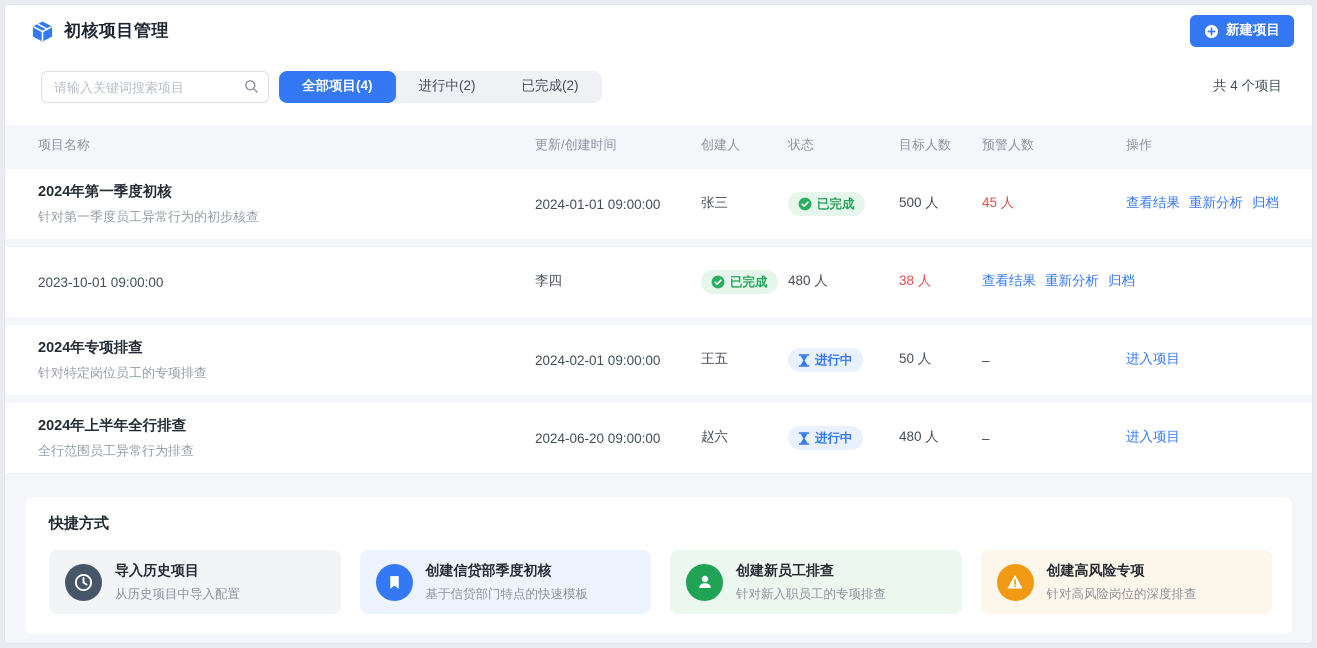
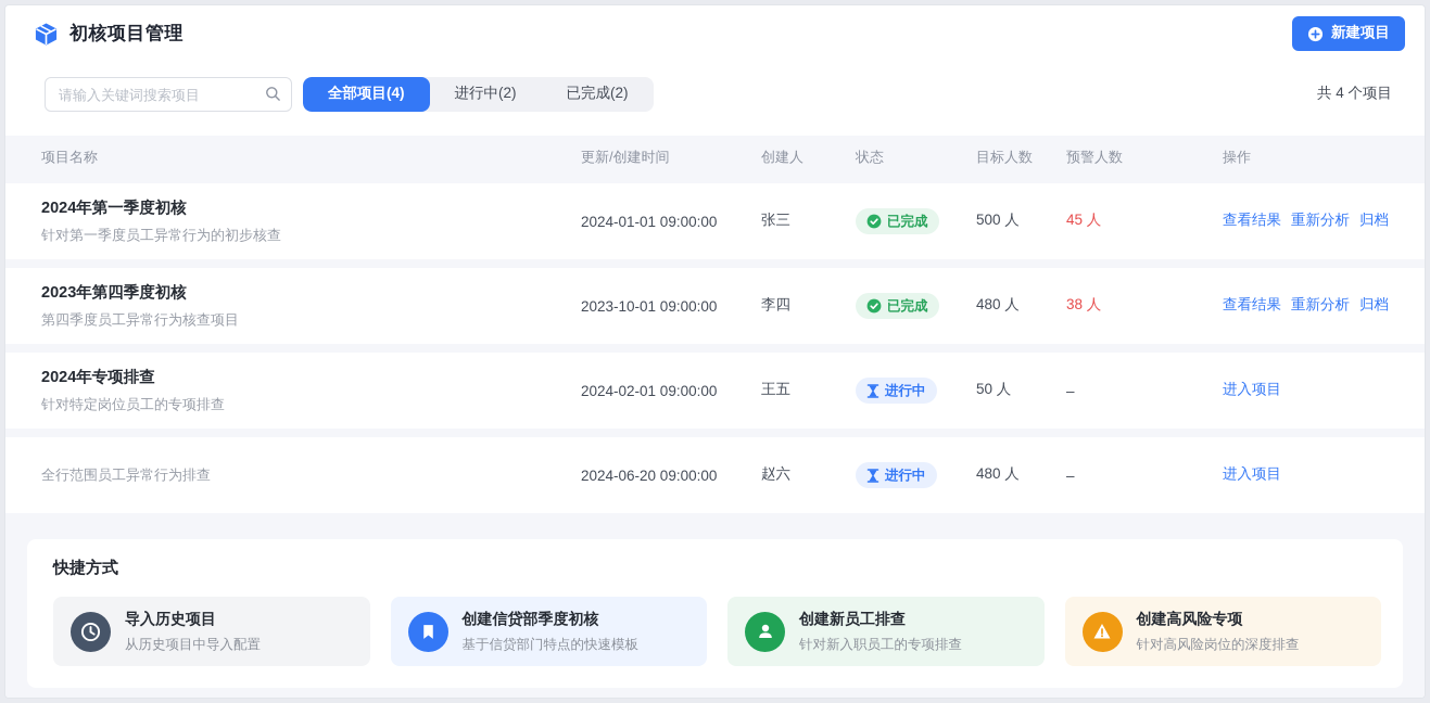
  初核项目管理
  新建项目
  请输入关键词搜索项目
  全部项目(4)
  进行中(2)
  已完成(2)
  共 4 个项目
  项目名称
  更新/创建时间
  创建人
  状态
  目标人数
  预警人数
  操作
  2024年第一季度初核
  针对第一季度员工异常行为的初步核查
  2024-01-01 09:00:00
  张三
  已完成
  500 人
  45 人
  查看结果
  重新分析
  归档
+ 2023年第四季度初核
+ 第四季度员工异常行为核查项目
  2023-10-01 09:00:00
  李四
  已完成
  480 人
  38 人
  查看结果
  重新分析
  归档
  2024年专项排查
  针对特定岗位员工的专项排查
  2024-02-01 09:00:00
  王五
  进行中
  50 人
  –
  进入项目
- 2024年上半年全行排查
  全行范围员工异常行为排查
  2024-06-20 09:00:00
  赵六
  进行中
  480 人
  –
  进入项目
  快捷方式
  导入历史项目
  从历史项目中导入配置
  创建信贷部季度初核
  基于信贷部门特点的快速模板
  创建新员工排查
  针对新入职员工的专项排查
  创建高风险专项
  针对高风险岗位的深度排查
